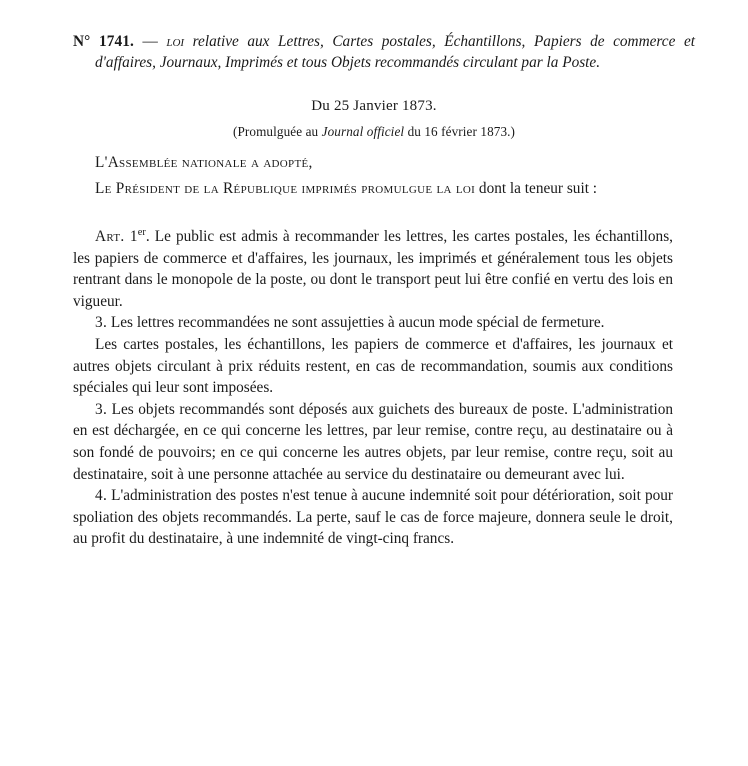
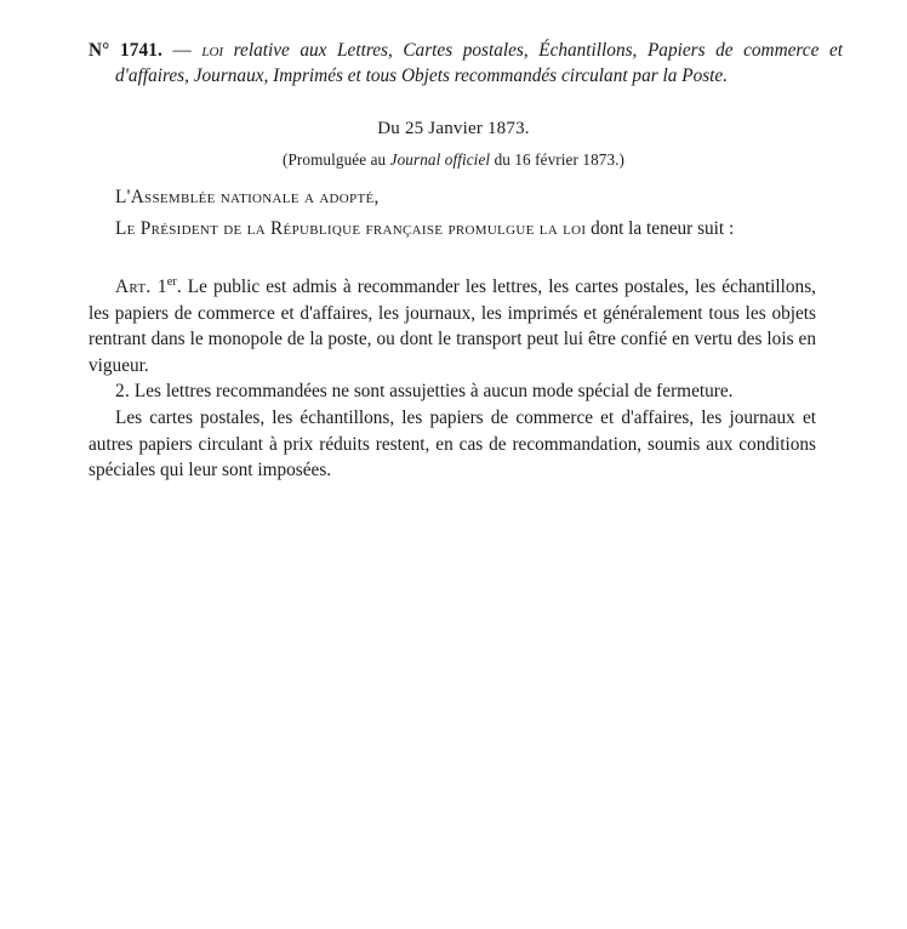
  N° 1741. — loi relative aux Lettres, Cartes postales, Échantillons, Papiers de commerce et d'affaires, Journaux, Imprimés et tous Objets recommandés circulant par la Poste.
  Du 25 Janvier 1873.
  (Promulguée au Journal officiel du 16 février 1873.)
  L'Assemblée nationale a adopté,
- Le Président de la République imprimés promulgue la loi dont la teneur suit :
+ Le Président de la République française promulgue la loi dont la teneur suit :
  Art. 1er. Le public est admis à recommander les lettres, les cartes postales, les échantillons, les papiers de commerce et d'affaires, les journaux, les imprimés et généralement tous les objets rentrant dans le monopole de la poste, ou dont le transport peut lui être confié en vertu des lois en vigueur.
- 3. Les lettres recommandées ne sont assujetties à aucun mode spécial de fermeture.
+ 2. Les lettres recommandées ne sont assujetties à aucun mode spécial de fermeture.
- Les cartes postales, les échantillons, les papiers de commerce et d'affaires, les journaux et autres objets circulant à prix réduits restent, en cas de recommandation, soumis aux conditions spéciales qui leur sont imposées.
+ Les cartes postales, les échantillons, les papiers de commerce et d'affaires, les journaux et autres papiers circulant à prix réduits restent, en cas de recommandation, soumis aux conditions spéciales qui leur sont imposées.
- 3. Les objets recommandés sont déposés aux guichets des bureaux de poste. L'administration en est déchargée, en ce qui concerne les lettres, par leur remise, contre reçu, au destinataire ou à son fondé de pouvoirs; en ce qui concerne les autres objets, par leur remise, contre reçu, soit au destinataire, soit à une personne attachée au service du destinataire ou demeurant avec lui.
- 4. L'administration des postes n'est tenue à aucune indemnité soit pour détérioration, soit pour spoliation des objets recommandés. La perte, sauf le cas de force majeure, donnera seule le droit, au profit du destinataire, à une indemnité de vingt-cinq francs.
